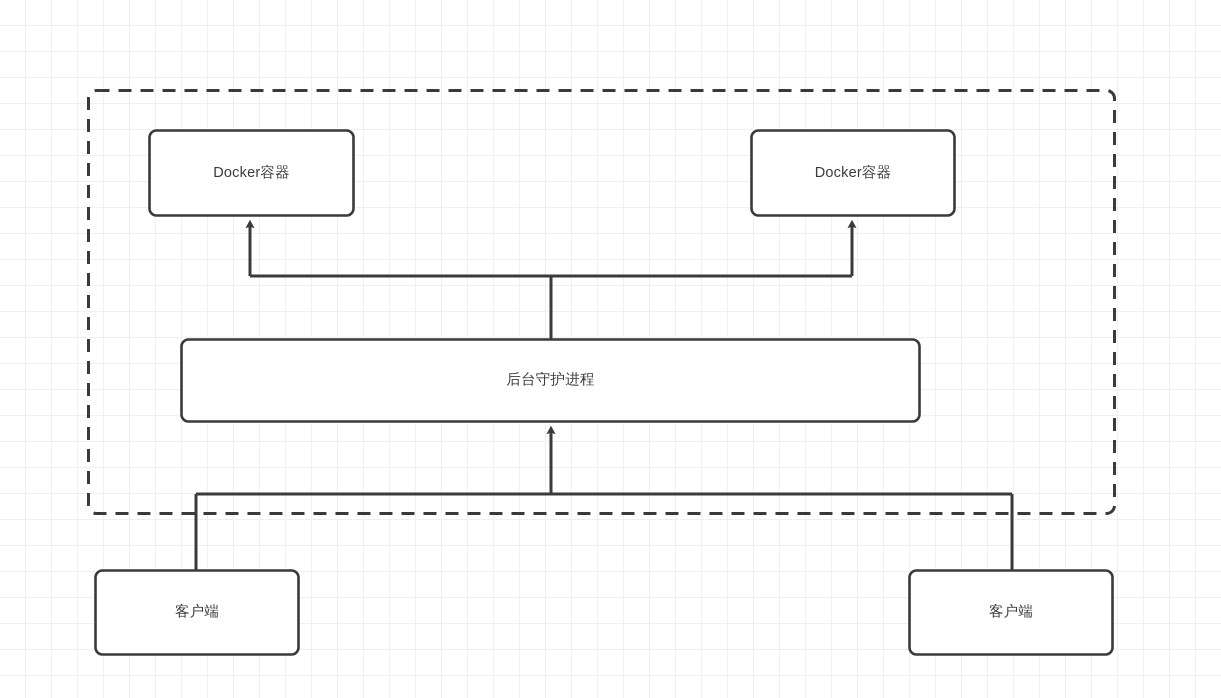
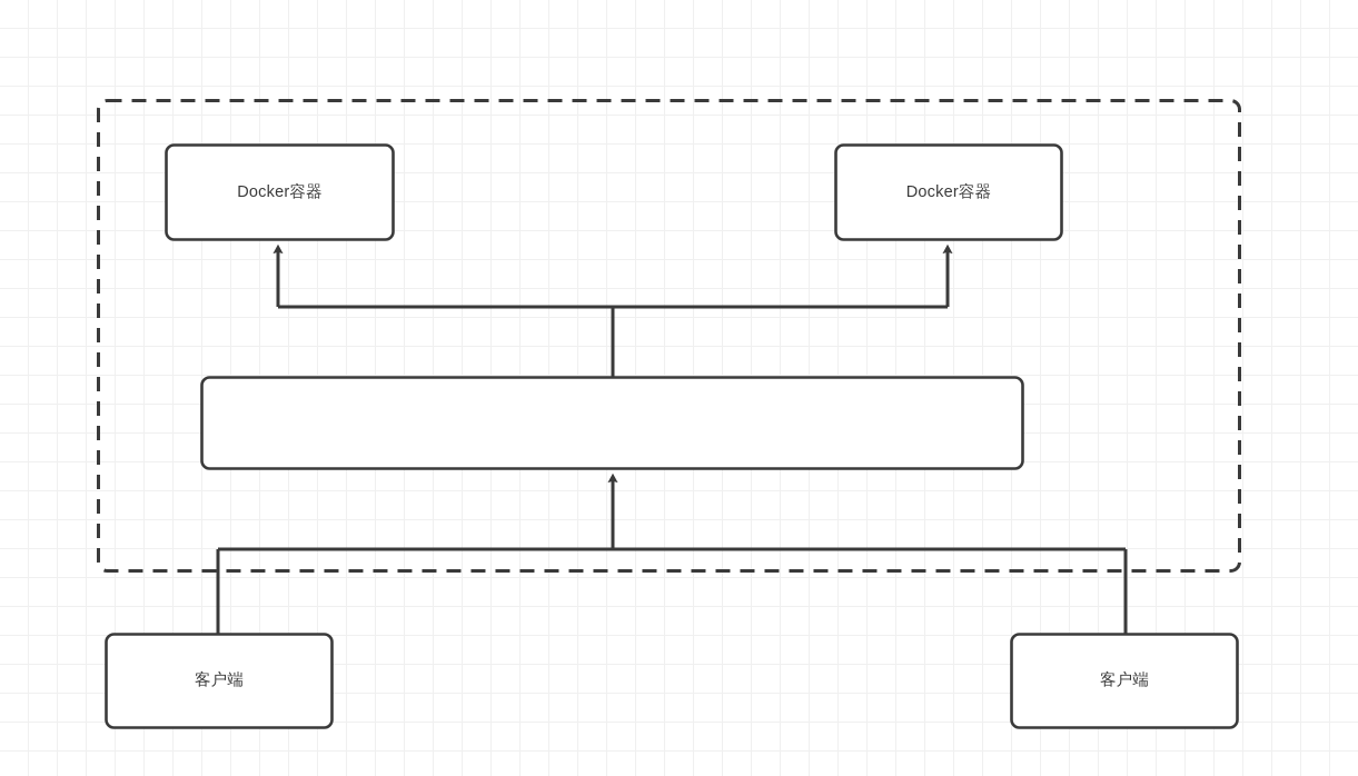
  Docker容器
  Docker容器
- 后台守护进程
  客户端
  客户端
